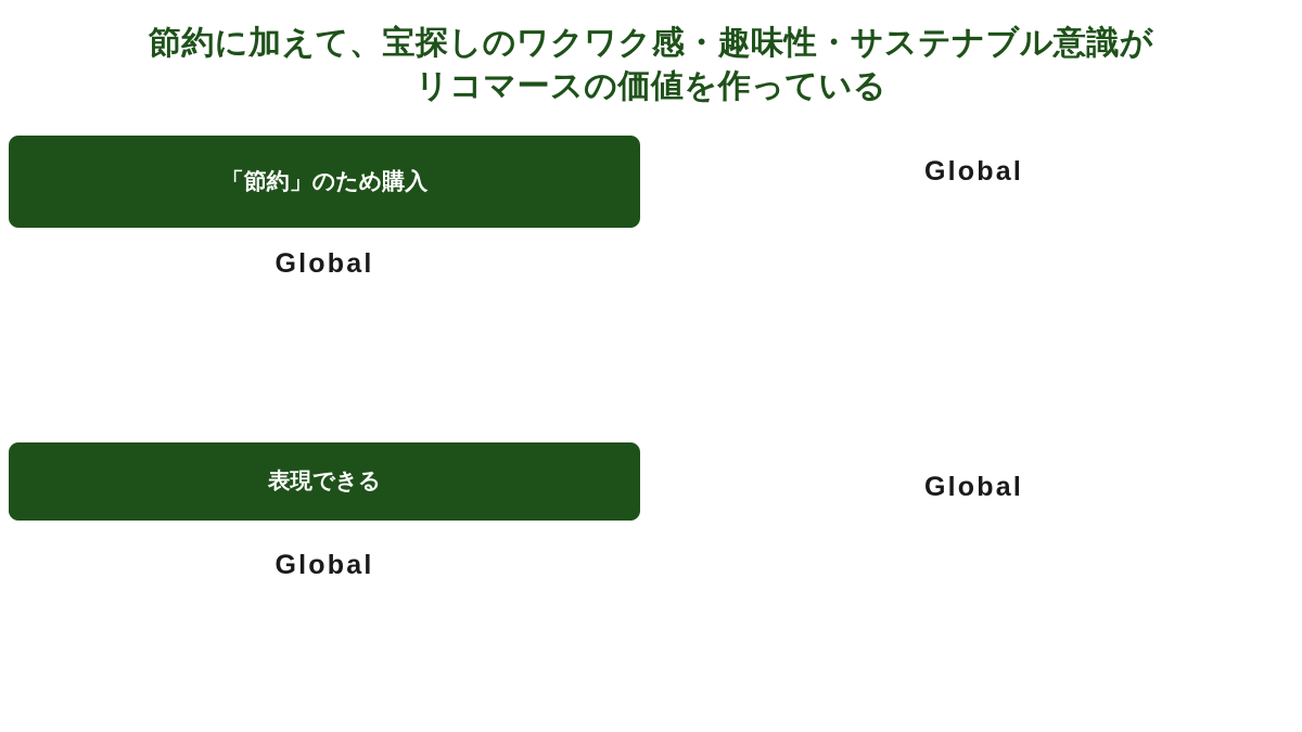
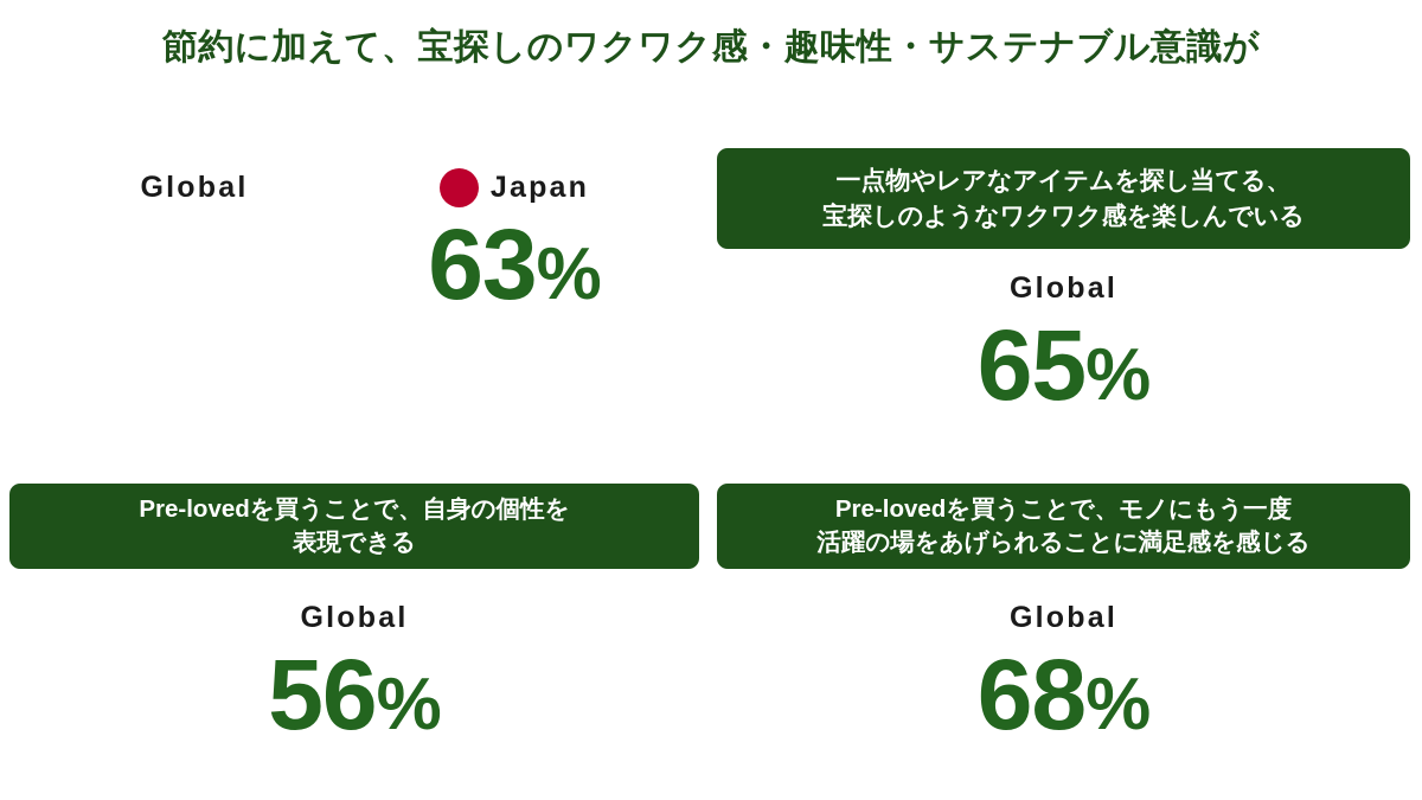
  節約に加えて、宝探しのワクワク感・趣味性・サステナブル意識が
- リコマースの価値を作っている
- 「節約」のため購入
  Global
+ Japan
+ 63%
+ 一点物やレアなアイテムを探し当てる、
+ 宝探しのようなワクワク感を楽しんでいる
  Global
+ 65%
+ Pre-lovedを買うことで、自身の個性を
  表現できる
  Global
+ 56%
+ Pre-lovedを買うことで、モノにもう一度
+ 活躍の場をあげられることに満足感を感じる
  Global
+ 68%
